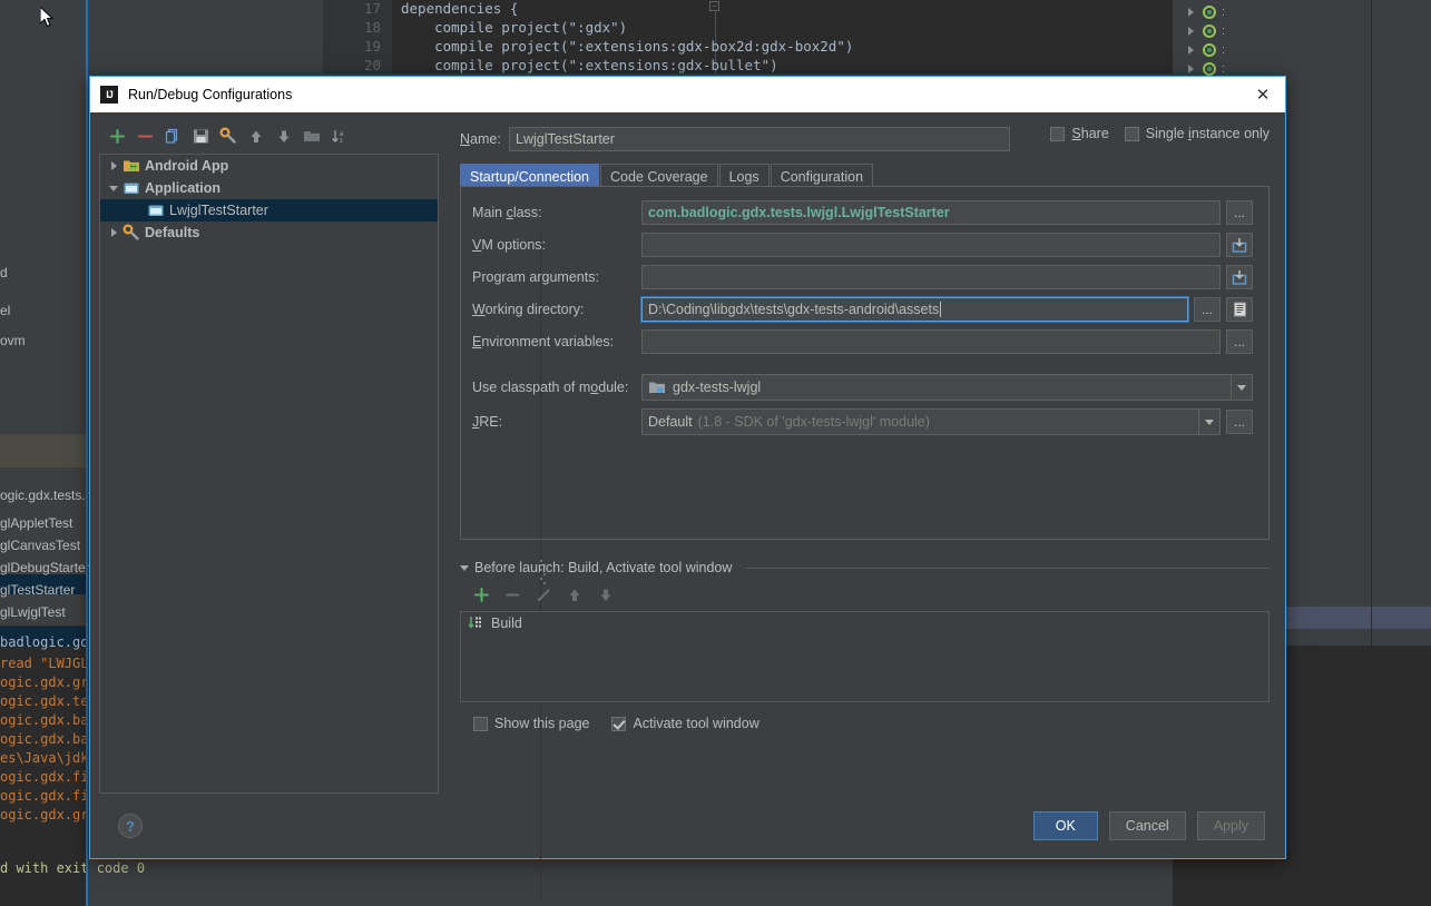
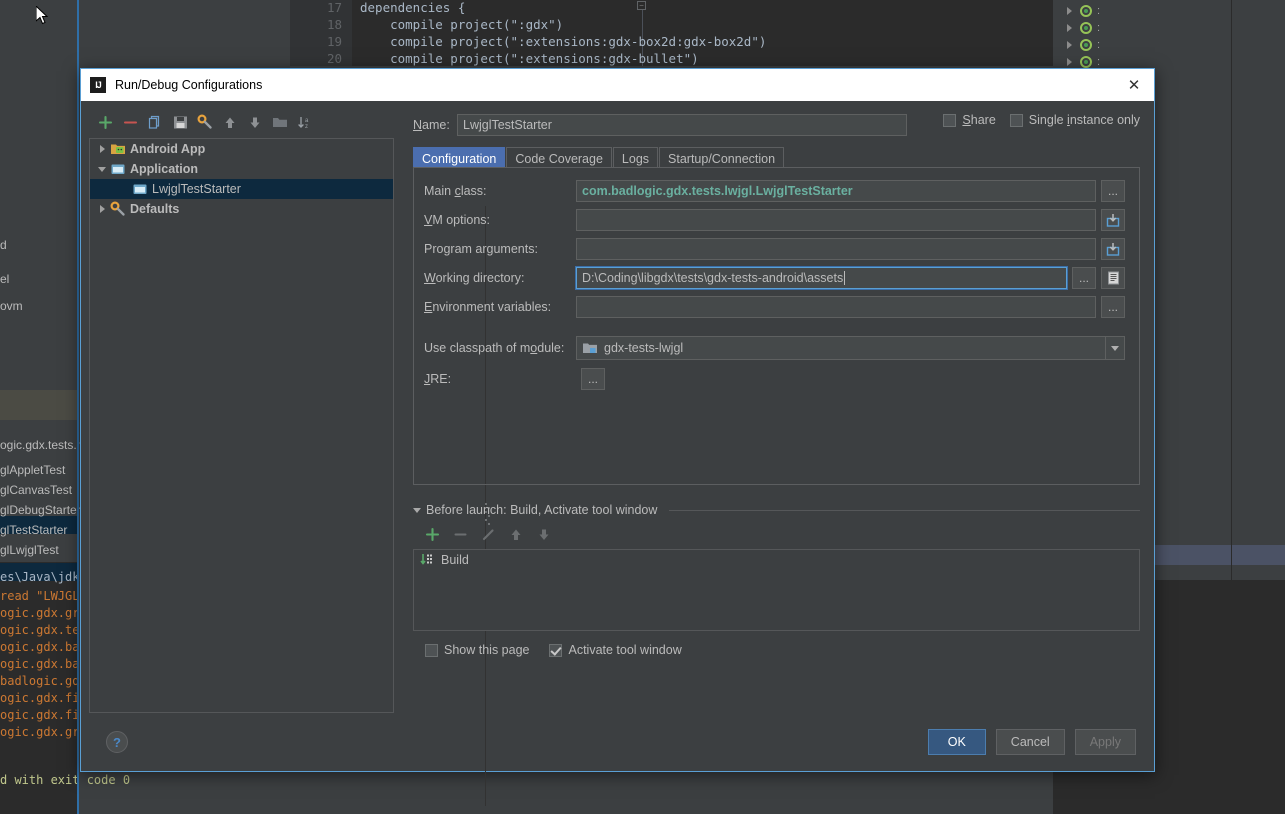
  −
  17
  18
  19
  20
  dependencies {
  compile project(":gdx")
  compile project(":extensions:gdx-box2d:gdx-box2d")
  compile project(":extensions:gdx-bullet")
  :
  :
  :
  :
  d
  el
  ovm
  ogic.gdx.tests.
  glAppletTest
  glCanvasTest
  glDebugStarte
  glTestStarter
  glLwjglTest
- badlogic.gd
+ es\Java\jdk
  read "LWJGL
  ogic.gdx.gr
  ogic.gdx.te
  ogic.gdx.ba
  ogic.gdx.ba
- es\Java\jdk
+ badlogic.gd
  ogic.gdx.fi
  ogic.gdx.fi
  ogic.gdx.gr
  d with exit code 0
  IJ
  Run/Debug Configurations
  ✕
  Android App
  Application
  LwjglTestStarter
  Defaults
  Name:
  LwjglTestStarter
  Share
  Single instance only
- Startup/Connection
+ Configuration
  Code Coverage
  Logs
- Configuration
+ Startup/Connection
  Main class:
  com.badlogic.gdx.tests.lwjgl.LwjglTestStarter
  ...
  VM options:
  Program arguments:
  Working directory:
  D:\Coding\libgdx\tests\gdx-tests-android\assets
  ...
  Environment variables:
  ...
  Use classpath of module:
  gdx-tests-lwjgl
  JRE:
- Default
- (1.8 - SDK of 'gdx-tests-lwjgl' module)
  ...
  Before launch: Build, Activate tool window
  Build
  Show this page
  Activate tool window
  ?
  OK
  Cancel
  Apply
